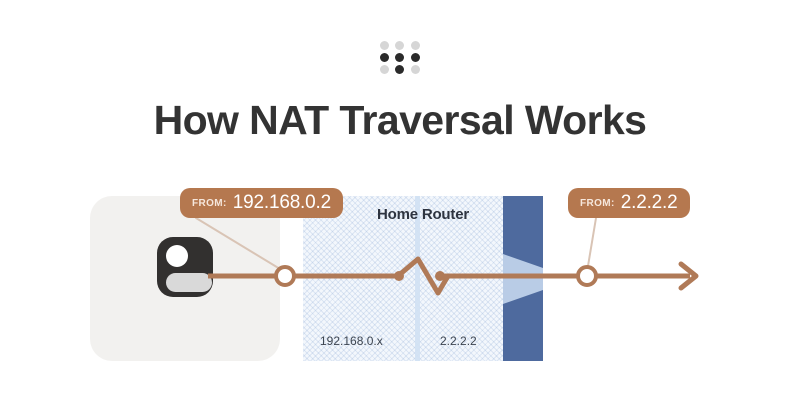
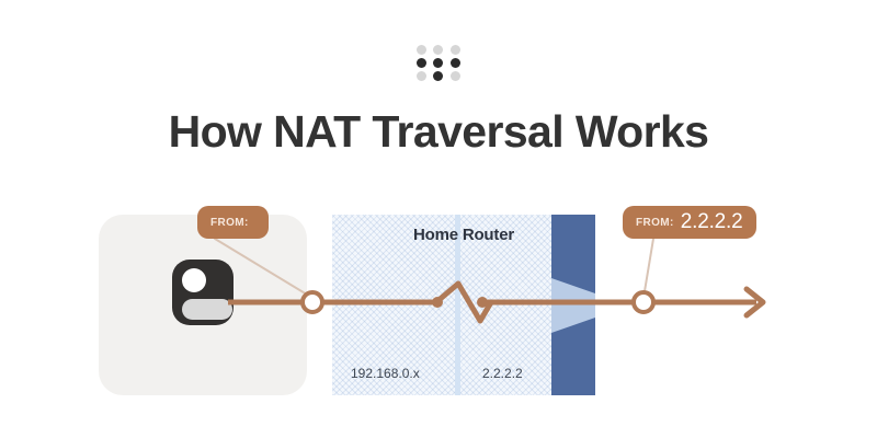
  How NAT Traversal Works
  Home Router
  192.168.0.x
  2.2.2.2
  FROM:
- 192.168.0.2
  FROM:
  2.2.2.2
